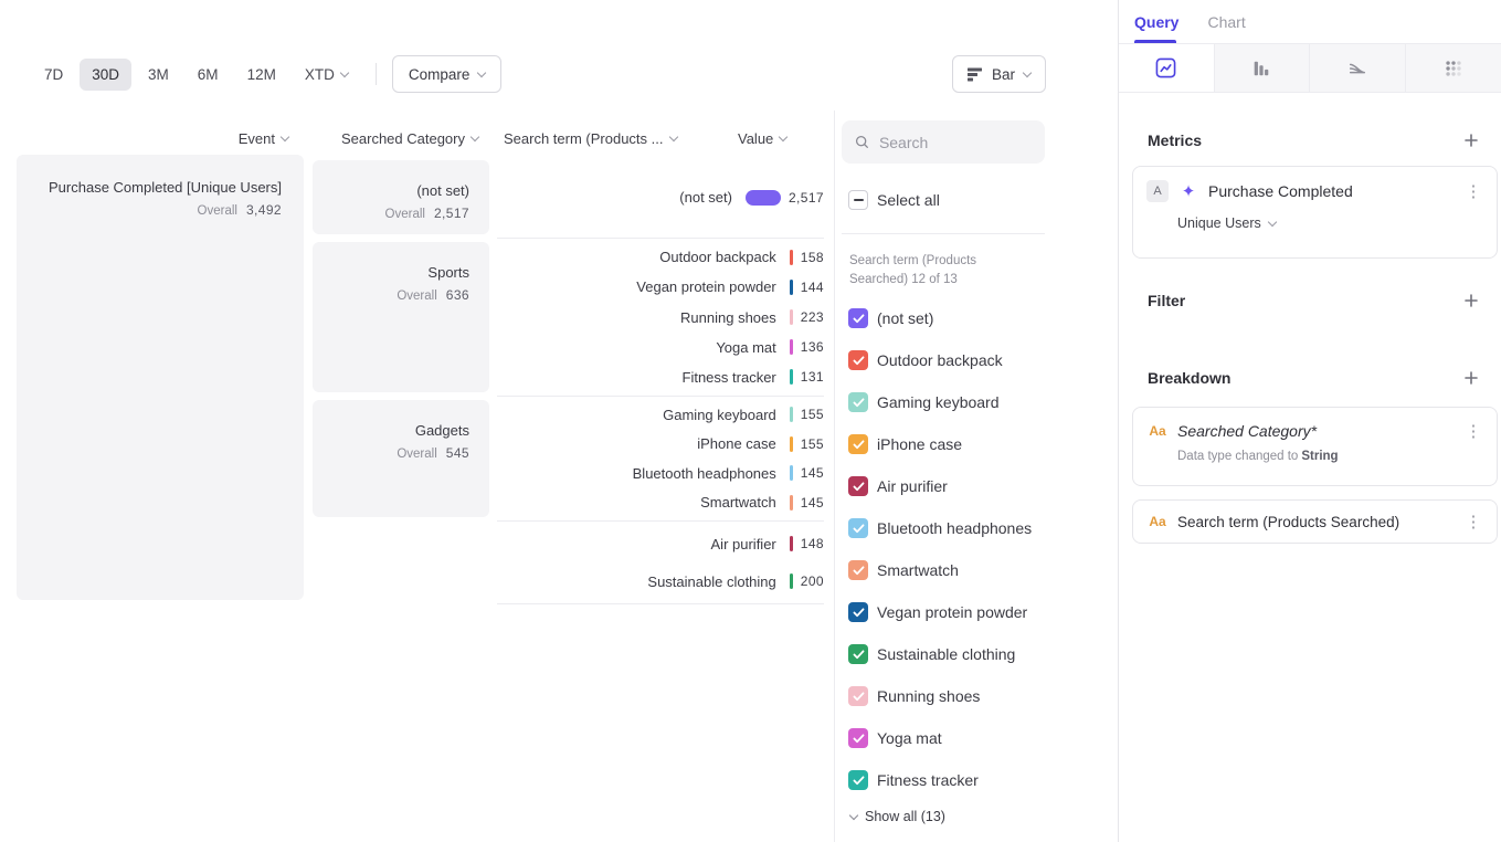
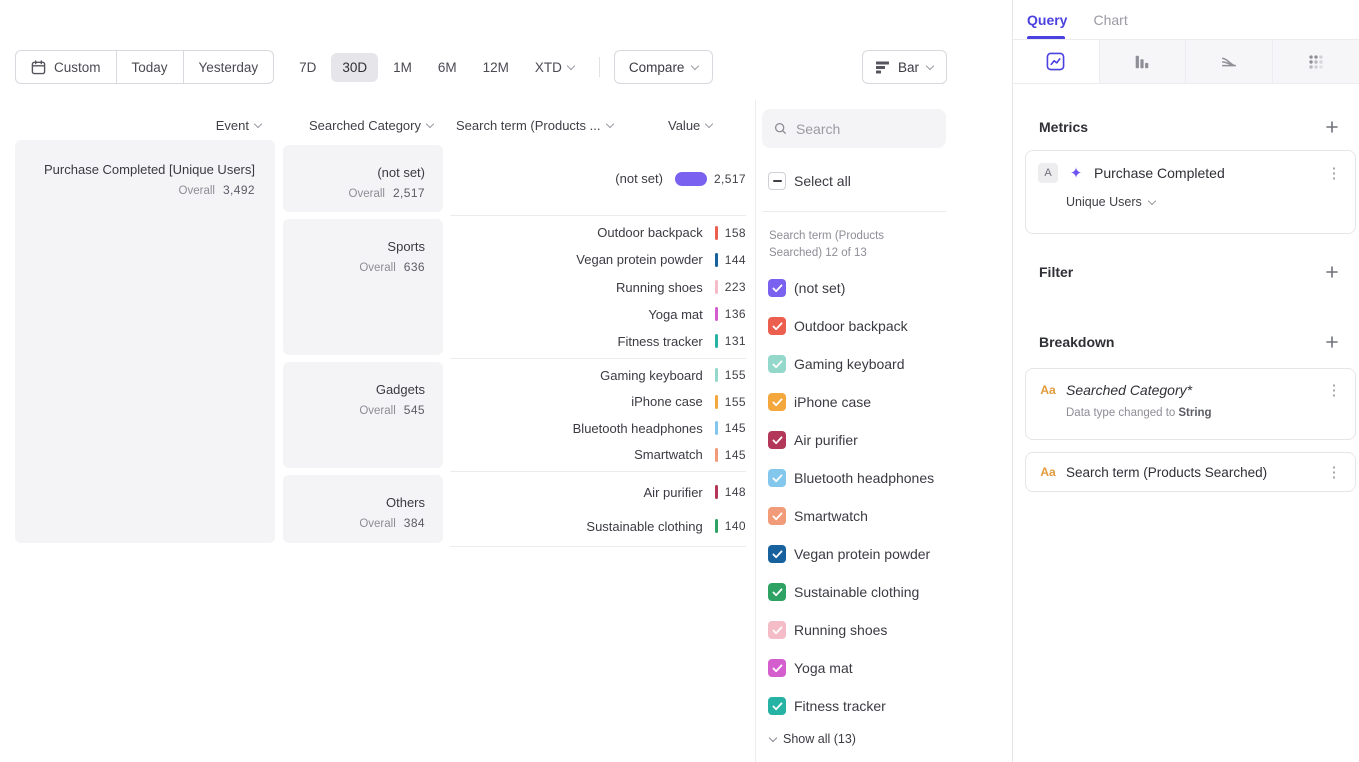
+ Custom
+ Today
+ Yesterday
  7D
  30D
- 3M
+ 1M
  6M
  12M
  XTD
  Compare
  Bar
  Event
  Searched Category
  Search term (Products ...
  Value
  Purchase Completed [Unique Users]
  Overall 3,492
  (not set)
  Overall 2,517
  Sports
  Overall 636
  Gadgets
  Overall 545
+ Others
+ Overall 384
  (not set)
  2,517
  Outdoor backpack
  158
  Vegan protein powder
  144
  Running shoes
  223
  Yoga mat
  136
  Fitness tracker
  131
  Gaming keyboard
  155
  iPhone case
  155
  Bluetooth headphones
  145
  Smartwatch
  145
  Air purifier
  148
  Sustainable clothing
- 200
+ 140
  Search
  Select all
  Search term (Products Searched) 12 of 13
  (not set)
  Outdoor backpack
  Gaming keyboard
  iPhone case
  Air purifier
  Bluetooth headphones
  Smartwatch
  Vegan protein powder
  Sustainable clothing
  Running shoes
  Yoga mat
  Fitness tracker
  Show all (13)
  Query
  Chart
  Metrics
  A
  ✦
  Purchase Completed
  ⋮
  Unique Users
  Filter
  Breakdown
  Aa
  Searched Category*
  ⋮
  Data type changed to String
  Aa
  Search term (Products Searched)
  ⋮
